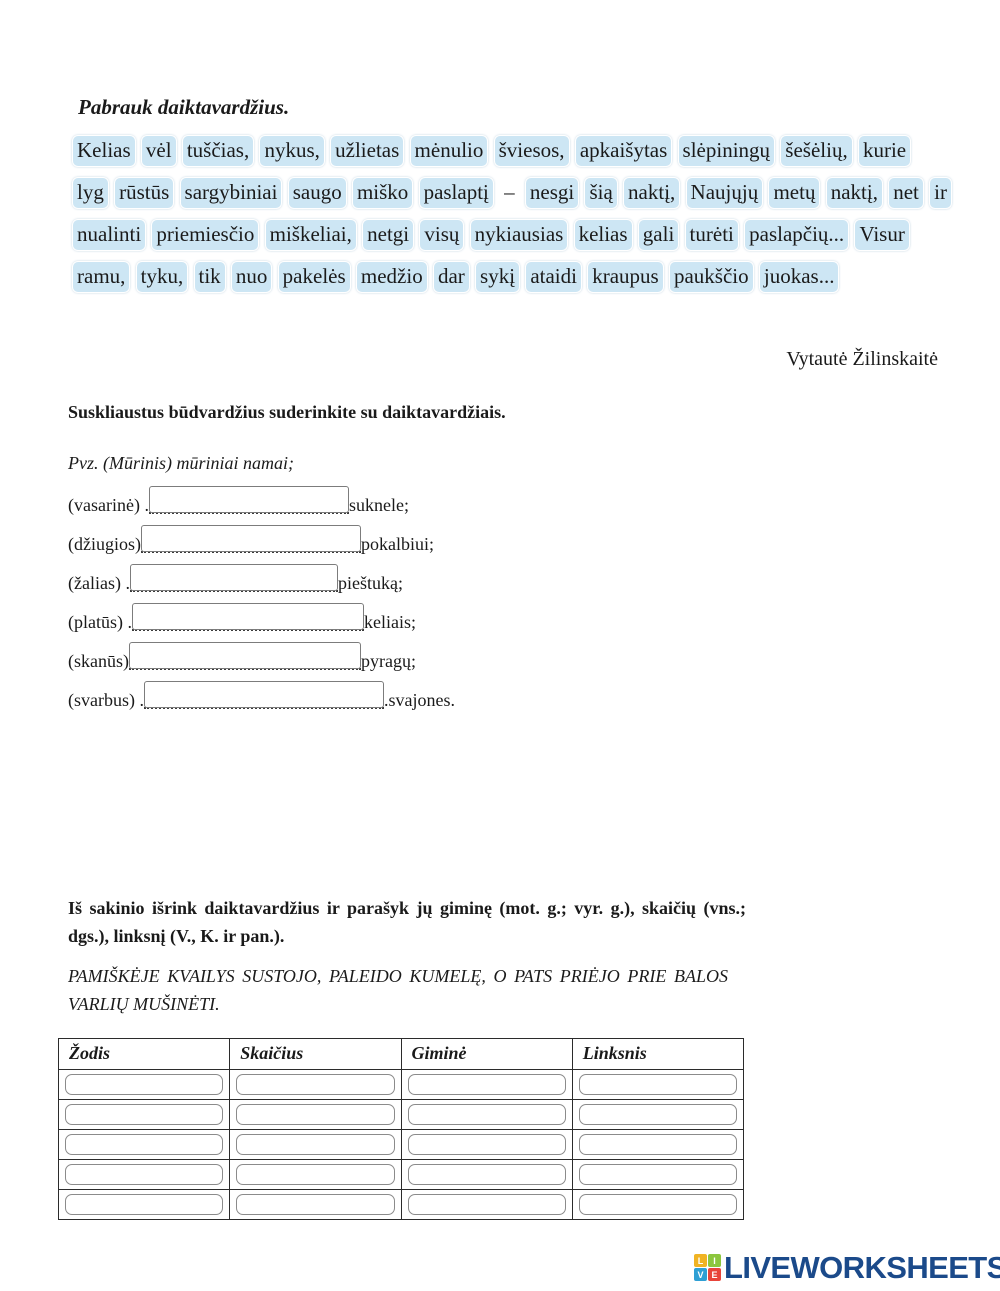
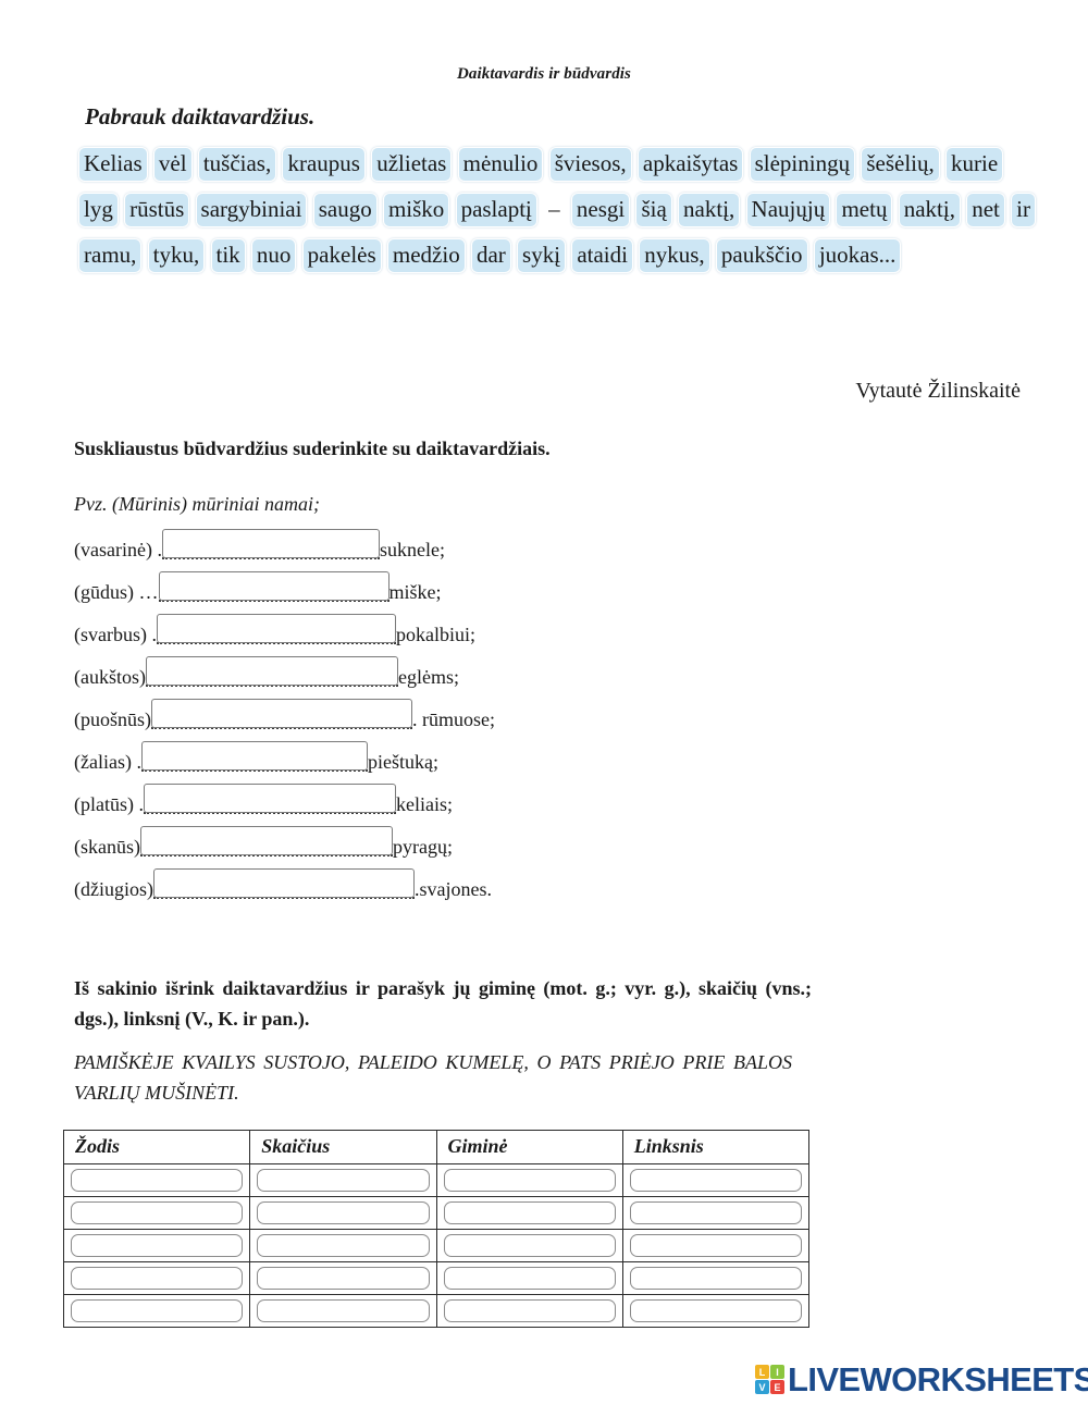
+ Daiktavardis ir būdvardis
  Pabrauk daiktavardžius.
- Kelias vėl tuščias, nykus, užlietas mėnulio šviesos, apkaišytas slėpiningų šešėlių, kurie
+ Kelias vėl tuščias, kraupus užlietas mėnulio šviesos, apkaišytas slėpiningų šešėlių, kurie
  lyg rūstūs sargybiniai saugo miško paslaptį – nesgi šią naktį, Naujųjų metų naktį, net ir
- nualinti priemiesčio miškeliai, netgi visų nykiausias kelias gali turėti paslapčių... Visur
- ramu, tyku, tik nuo pakelės medžio dar sykį ataidi kraupus paukščio juokas...
+ ramu, tyku, tik nuo pakelės medžio dar sykį ataidi nykus, paukščio juokas...
  Vytautė Žilinskaitė
  Suskliaustus būdvardžius suderinkite su daiktavardžiais.
  Pvz. (Mūrinis) mūriniai namai;
  (vasarinė) . suknele;
+ (gūdus) … miške;
- (džiugios) pokalbiui;
+ (svarbus) . pokalbiui;
+ (aukštos) eglėms;
+ (puošnūs) . rūmuose;
  (žalias) . pieštuką;
  (platūs) . keliais;
  (skanūs) pyragų;
- (svarbus) . .svajones.
+ (džiugios) .svajones.
  Iš sakinio išrink daiktavardžius ir parašyk jų giminę (mot. g.; vyr. g.), skaičių (vns.; dgs.), linksnį (V., K. ir pan.).
  PAMIŠKĖJE KVAILYS SUSTOJO, PALEIDO KUMELĘ, O PATS PRIĖJO PRIE BALOS VARLIŲ MUŠINĖTI.
  Žodis	Skaičius	Giminė	Linksnis
  L
  I
  V
  E
  LIVEWORKSHEETS
